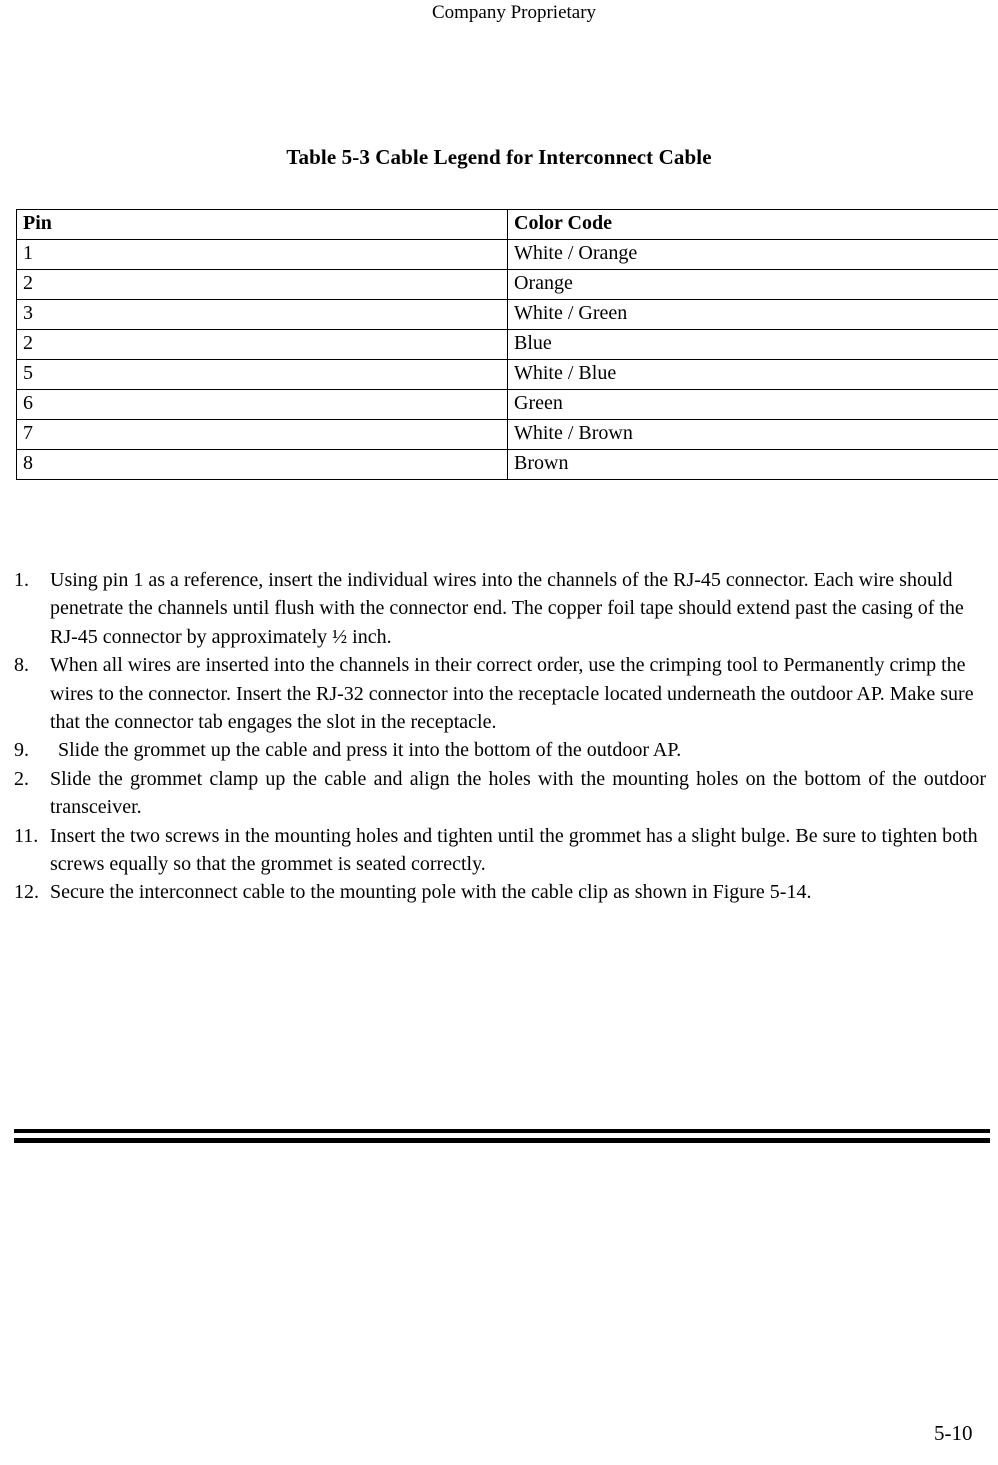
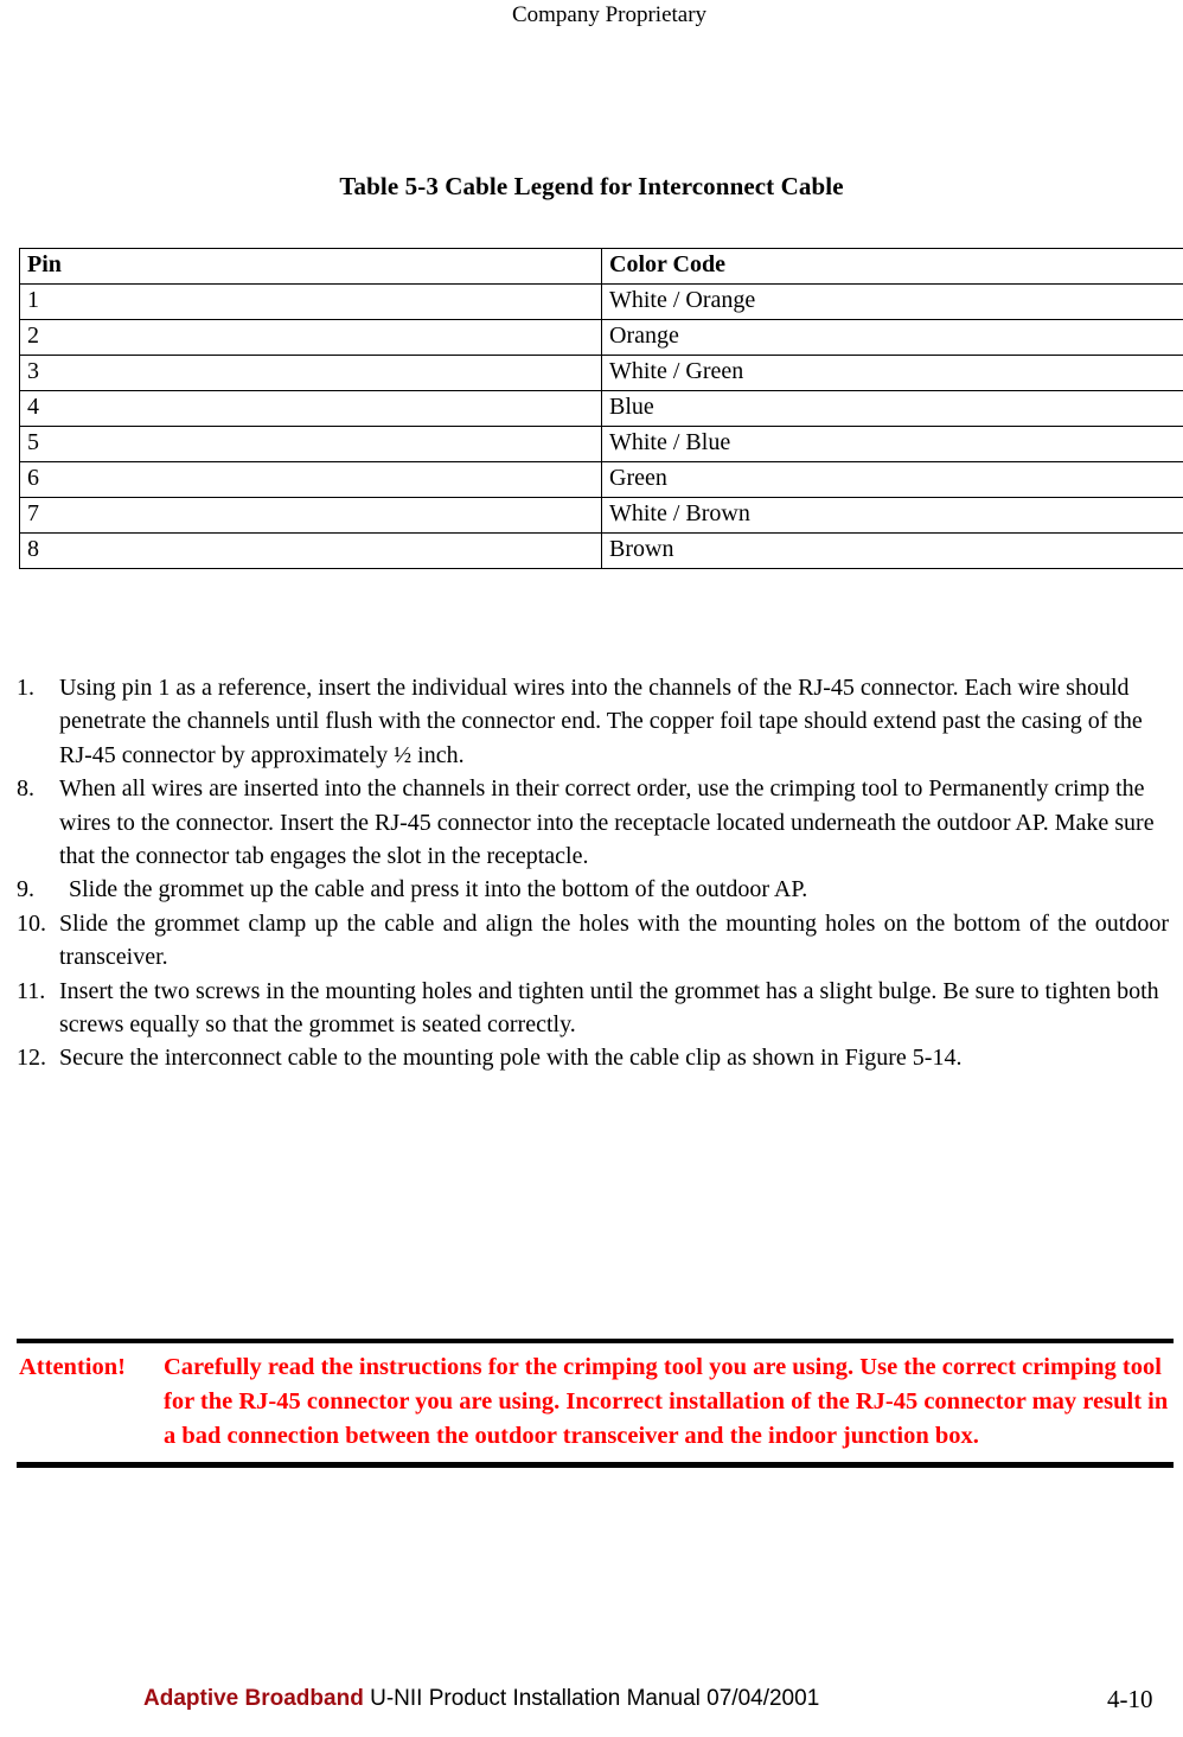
  Company Proprietary
  Table 5-3 Cable Legend for Interconnect Cable
  Pin	Color Code
  1	White / Orange
  2	Orange
  3	White / Green
- 2	Blue
+ 4	Blue
  5	White / Blue
  6	Green
  7	White / Brown
  8	Brown
  1.
  Using pin 1 as a reference, insert the individual wires into the channels of the RJ-45 connector. Each wire should penetrate the channels until flush with the connector end. The copper foil tape should extend past the casing of the RJ-45 connector by approximately ½ inch.
  8.
- When all wires are inserted into the channels in their correct order, use the crimping tool to Permanently crimp the wires to the connector. Insert the RJ-32 connector into the receptacle located underneath the outdoor AP. Make sure that the connector tab engages the slot in the receptacle.
+ When all wires are inserted into the channels in their correct order, use the crimping tool to Permanently crimp the wires to the connector. Insert the RJ-45 connector into the receptacle located underneath the outdoor AP. Make sure that the connector tab engages the slot in the receptacle.
  9.
  Slide the grommet up the cable and press it into the bottom of the outdoor AP.
- 2.
+ 10.
  Slide the grommet clamp up the cable and align the holes with the mounting holes on the bottom of the outdoor transceiver.
  11.
  Insert the two screws in the mounting holes and tighten until the grommet has a slight bulge. Be sure to tighten both screws equally so that the grommet is seated correctly.
  12.
  Secure the interconnect cable to the mounting pole with the cable clip as shown in Figure 5-14.
+ Attention!
+ Carefully read the instructions for the crimping tool you are using. Use the correct crimping tool for the RJ-45 connector you are using. Incorrect installation of the RJ-45 connector may result in a bad connection between the outdoor transceiver and the indoor junction box.
+ Adaptive Broadband U-NII Product Installation Manual 07/04/2001
- 5-10
+ 4-10
